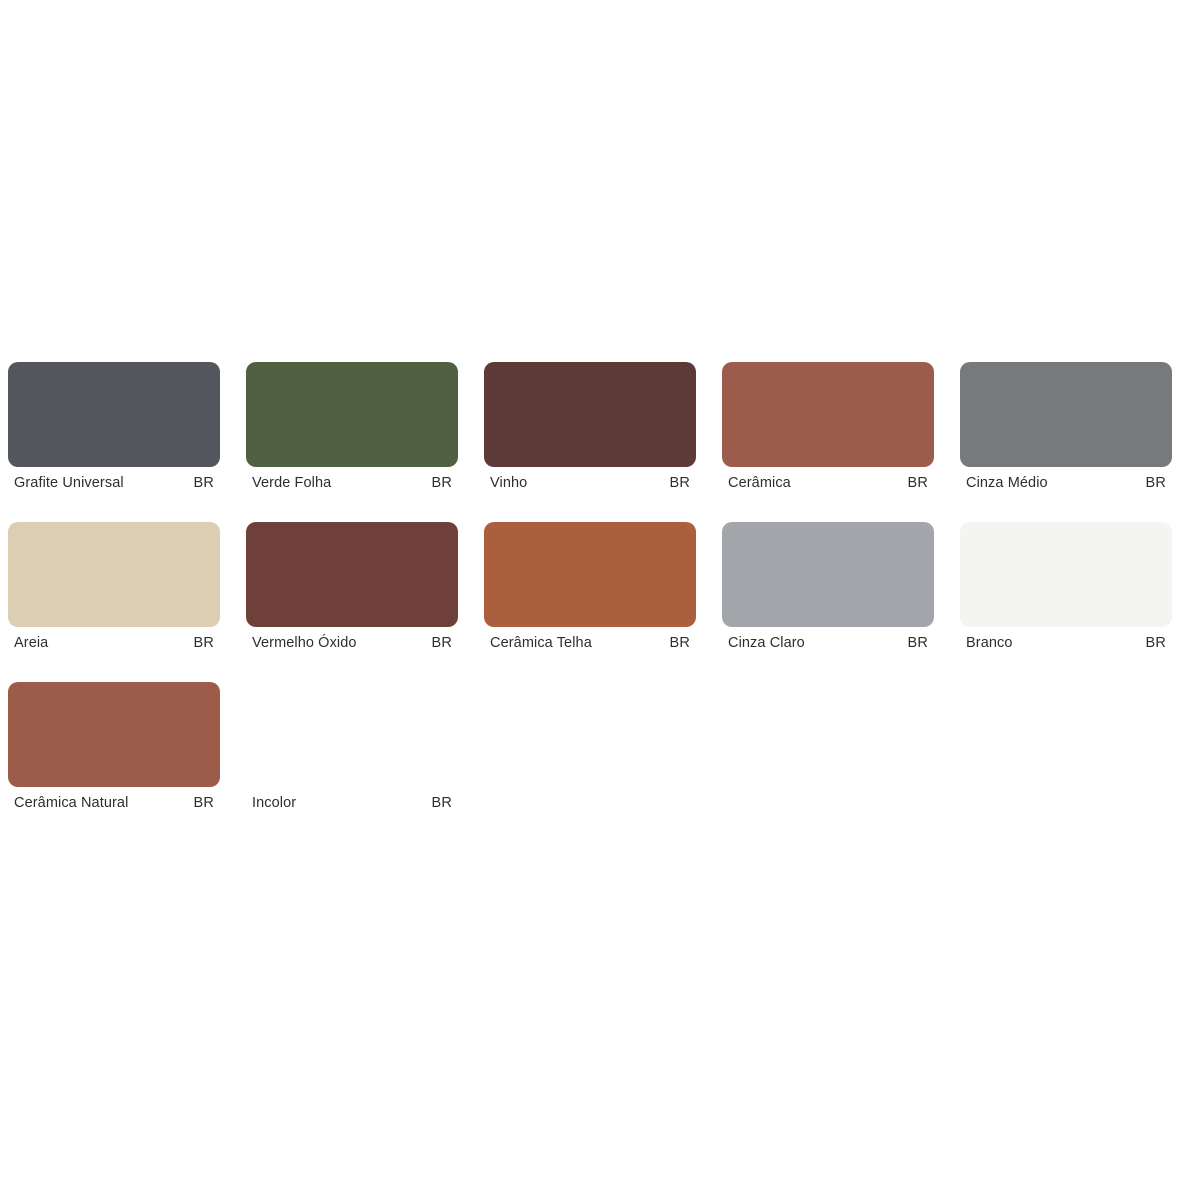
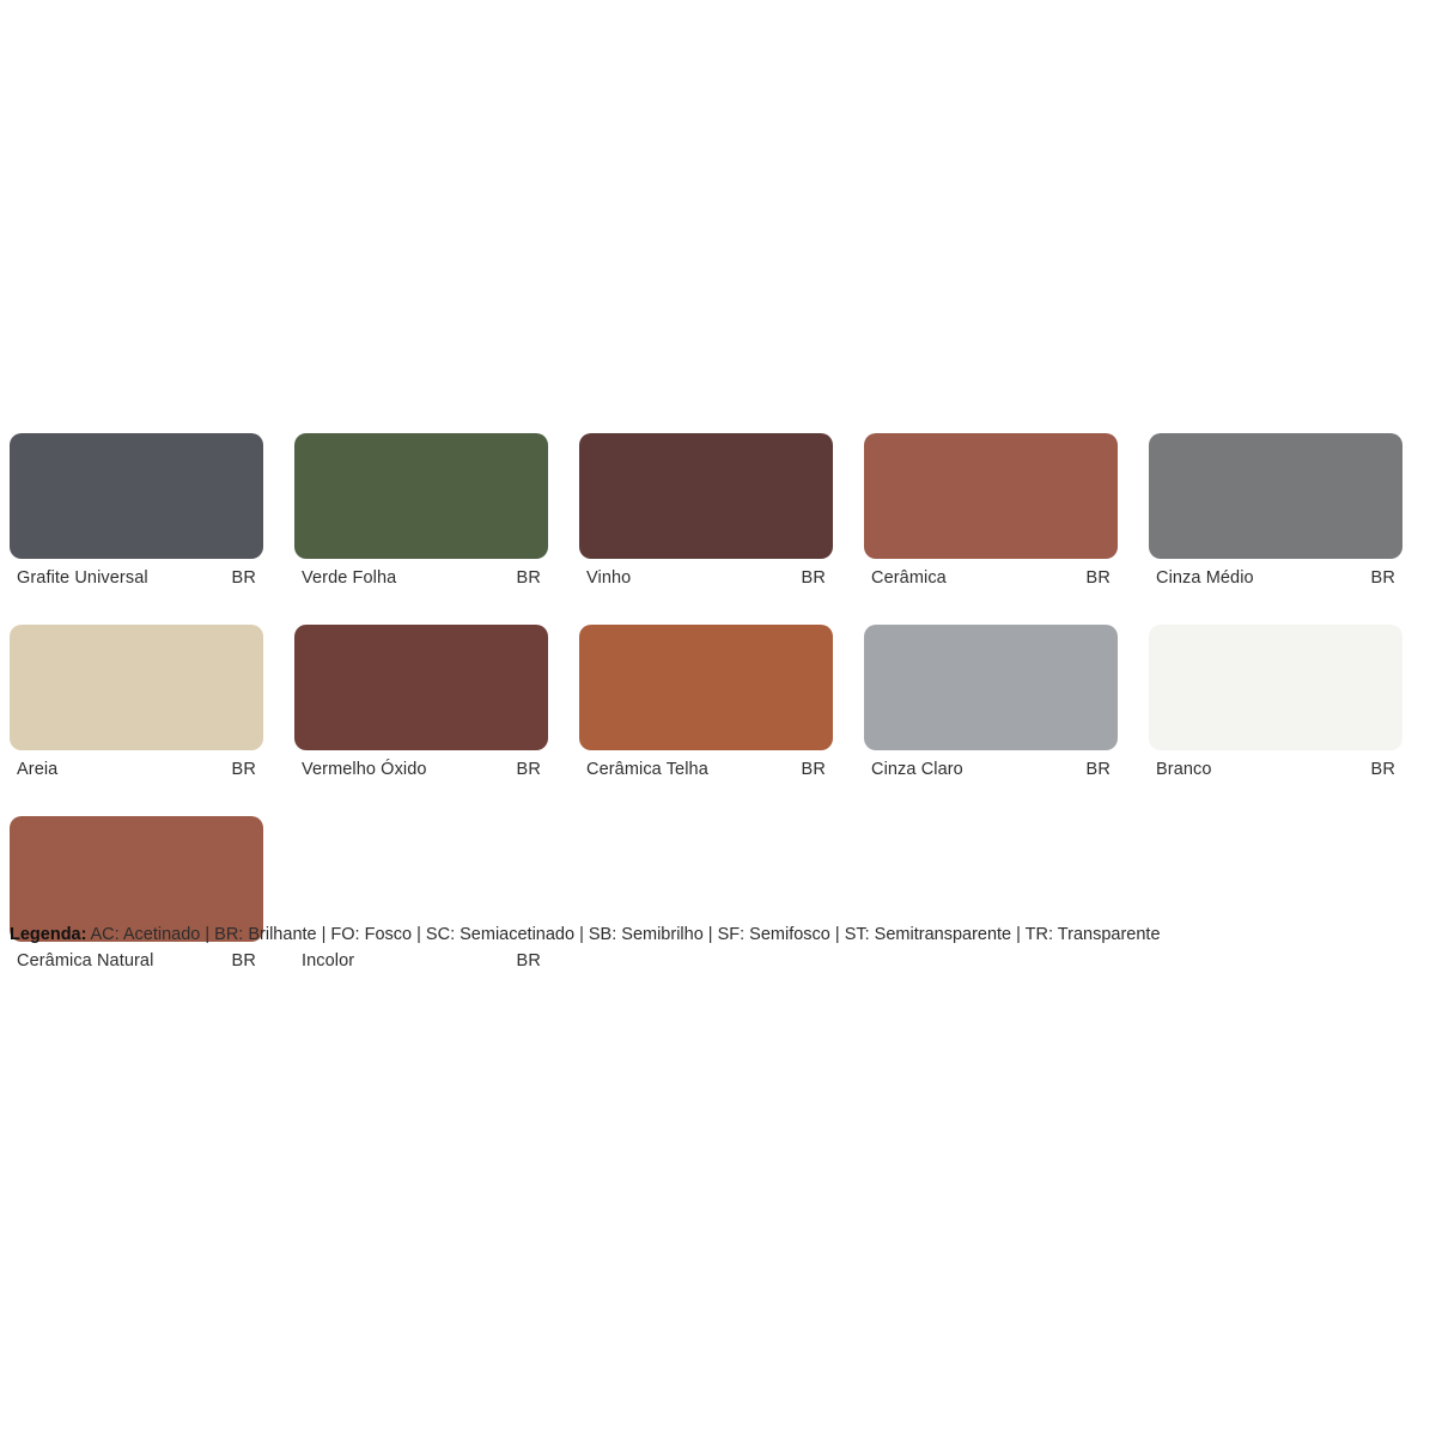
  Grafite Universal
  BR
  Verde Folha
  BR
  Vinho
  BR
  Cerâmica
  BR
  Cinza Médio
  BR
  Areia
  BR
  Vermelho Óxido
  BR
  Cerâmica Telha
  BR
  Cinza Claro
  BR
  Branco
  BR
  Cerâmica Natural
  BR
  Incolor
  BR
+ Legenda: AC: Acetinado | BR: Brilhante | FO: Fosco | SC: Semiacetinado | SB: Semibrilho | SF: Semifosco | ST: Semitransparente | TR: Transparente
